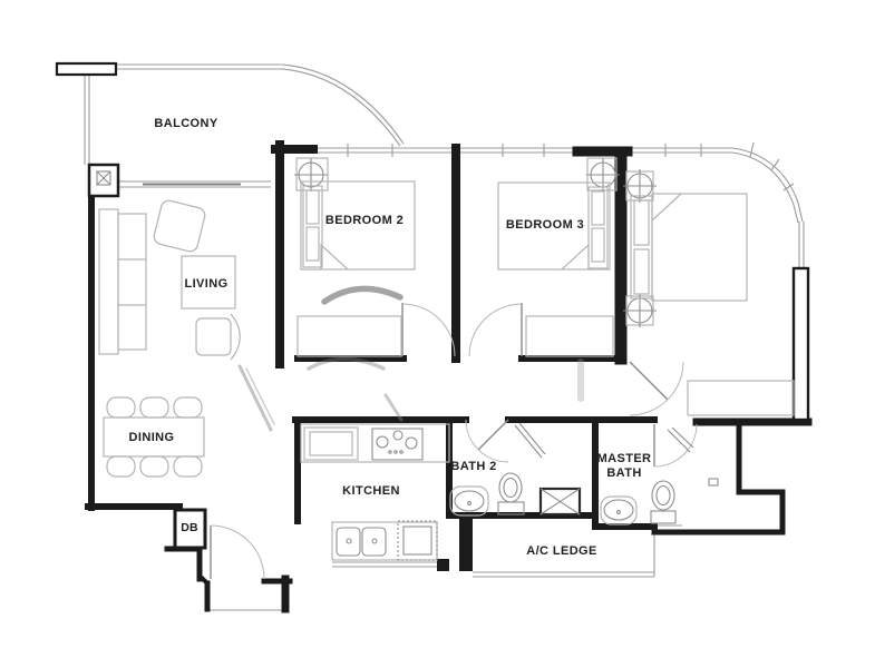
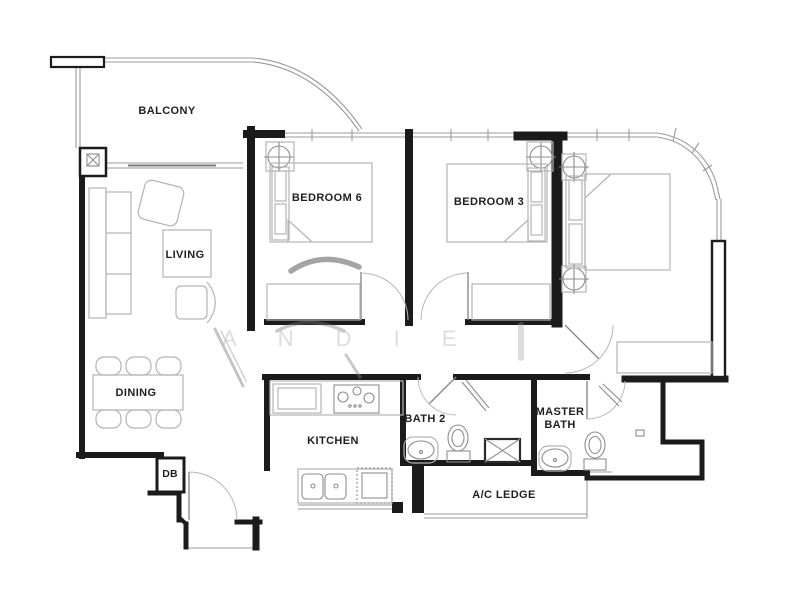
+ A N D I E
  BALCONY
  LIVING
  DINING
- BEDROOM 2
+ BEDROOM 6
  BEDROOM 3
  KITCHEN
  BATH 2
  MASTER BATH
  A/C LEDGE
  DB
